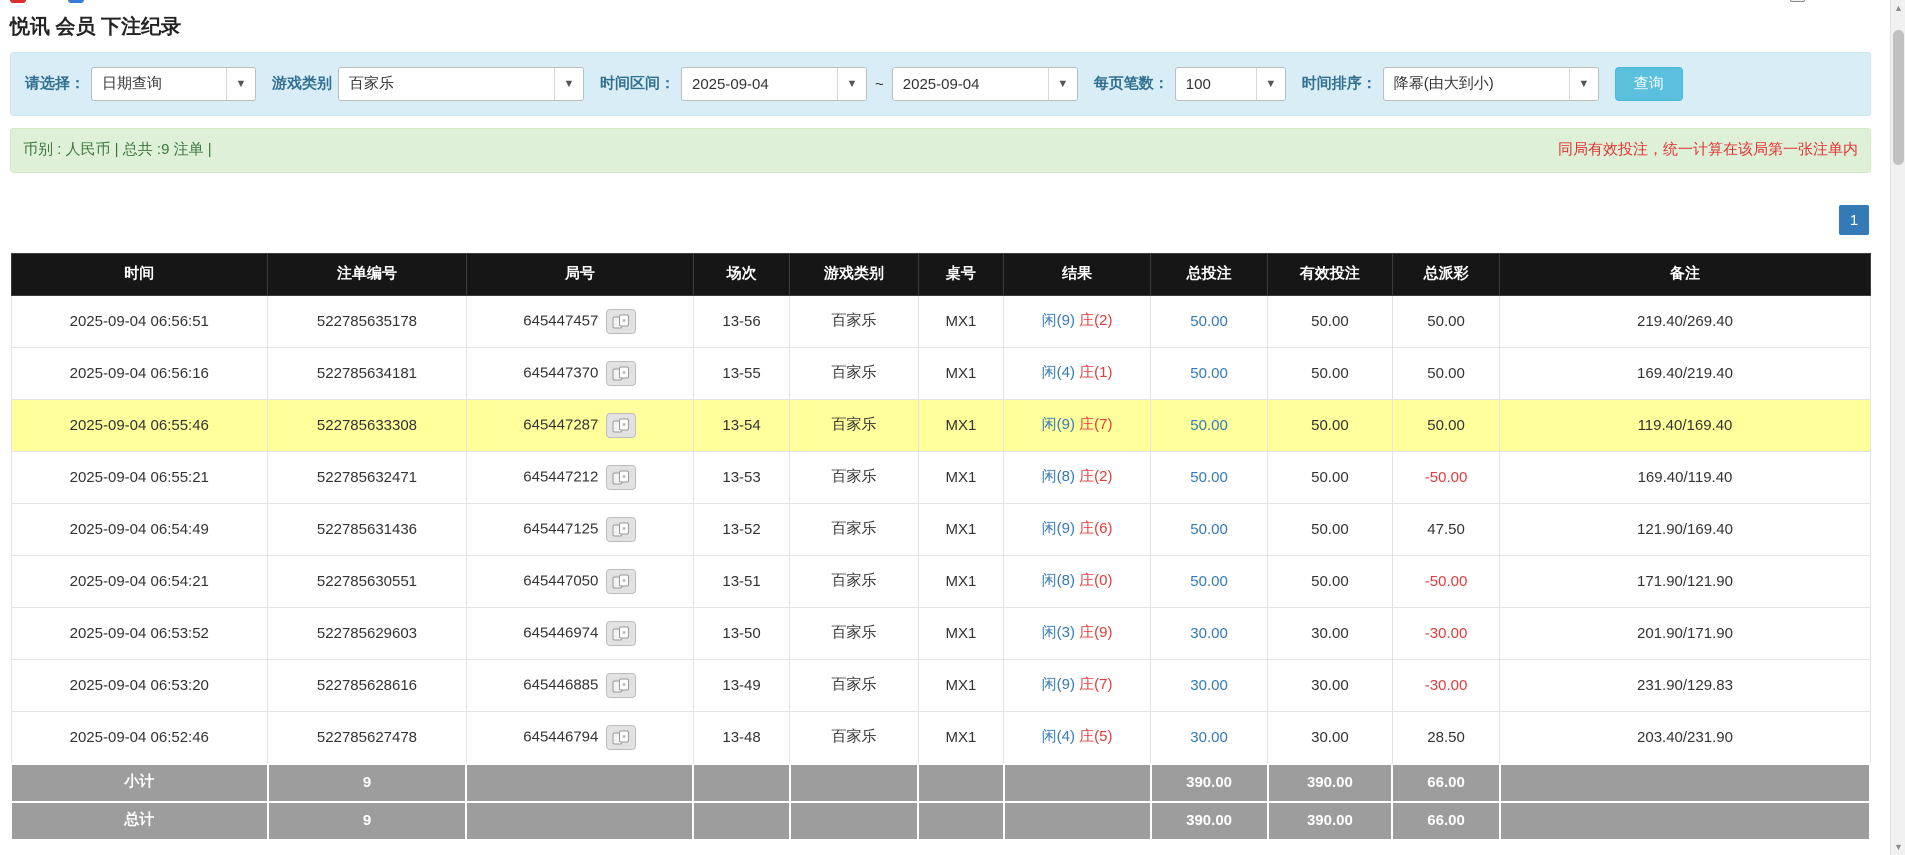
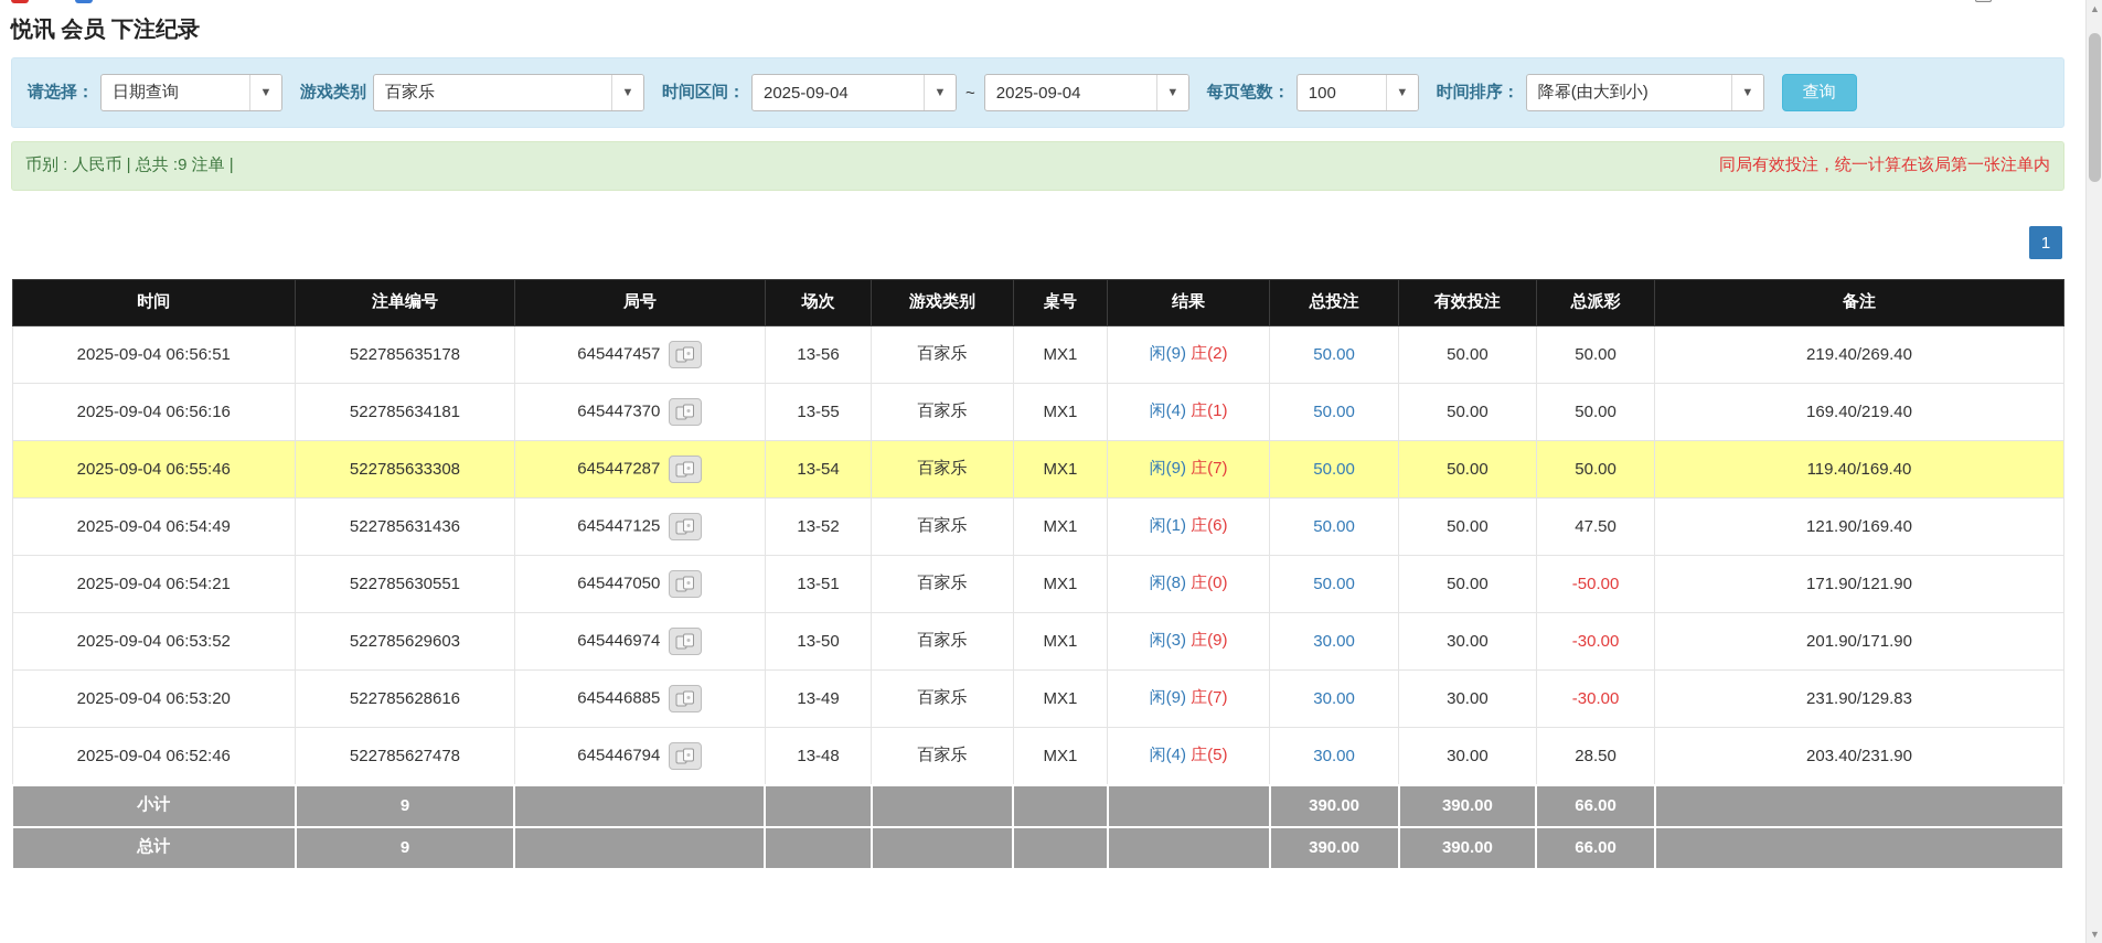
  ▲
  ▼
  悦讯 会员 下注纪录
  请选择：
  日期查询
  ▼
  游戏类别
  百家乐
  ▼
  时间区间：
  2025-09-04
  ▼
  ~
  2025-09-04
  ▼
  每页笔数：
  100
  ▼
  时间排序：
  降幂(由大到小)
  ▼
  查询
  币别 : 人民币 | 总共 :9 注单 |
  同局有效投注，统一计算在该局第一张注单内
  1
  时间	注单编号	局号	场次	游戏类别	桌号	结果	总投注	有效投注	总派彩	备注
  2025-09-04 06:56:51	522785635178	645447457	13-56	百家乐	MX1	闲(9) 庄(2)	50.00	50.00	50.00	219.40/269.40
  2025-09-04 06:56:16	522785634181	645447370	13-55	百家乐	MX1	闲(4) 庄(1)	50.00	50.00	50.00	169.40/219.40
  2025-09-04 06:55:46	522785633308	645447287	13-54	百家乐	MX1	闲(9) 庄(7)	50.00	50.00	50.00	119.40/169.40
- 2025-09-04 06:55:21	522785632471	645447212	13-53	百家乐	MX1	闲(8) 庄(2)	50.00	50.00	-50.00	169.40/119.40
- 2025-09-04 06:54:49	522785631436	645447125	13-52	百家乐	MX1	闲(9) 庄(6)	50.00	50.00	47.50	121.90/169.40
+ 2025-09-04 06:54:49	522785631436	645447125	13-52	百家乐	MX1	闲(1) 庄(6)	50.00	50.00	47.50	121.90/169.40
  2025-09-04 06:54:21	522785630551	645447050	13-51	百家乐	MX1	闲(8) 庄(0)	50.00	50.00	-50.00	171.90/121.90
  2025-09-04 06:53:52	522785629603	645446974	13-50	百家乐	MX1	闲(3) 庄(9)	30.00	30.00	-30.00	201.90/171.90
  2025-09-04 06:53:20	522785628616	645446885	13-49	百家乐	MX1	闲(9) 庄(7)	30.00	30.00	-30.00	231.90/129.83
  2025-09-04 06:52:46	522785627478	645446794	13-48	百家乐	MX1	闲(4) 庄(5)	30.00	30.00	28.50	203.40/231.90
  小计	9						390.00	390.00	66.00
  总计	9						390.00	390.00	66.00
